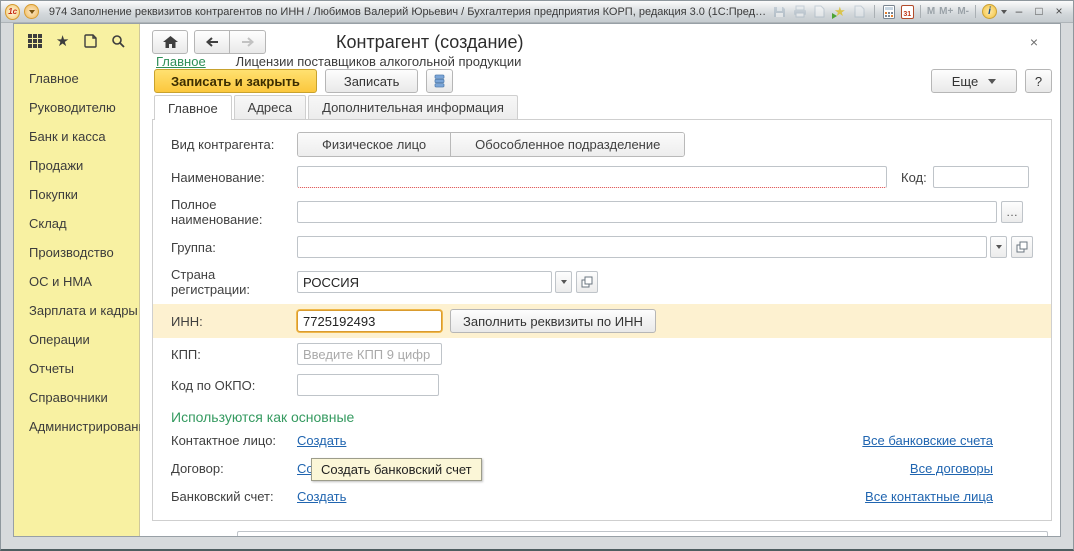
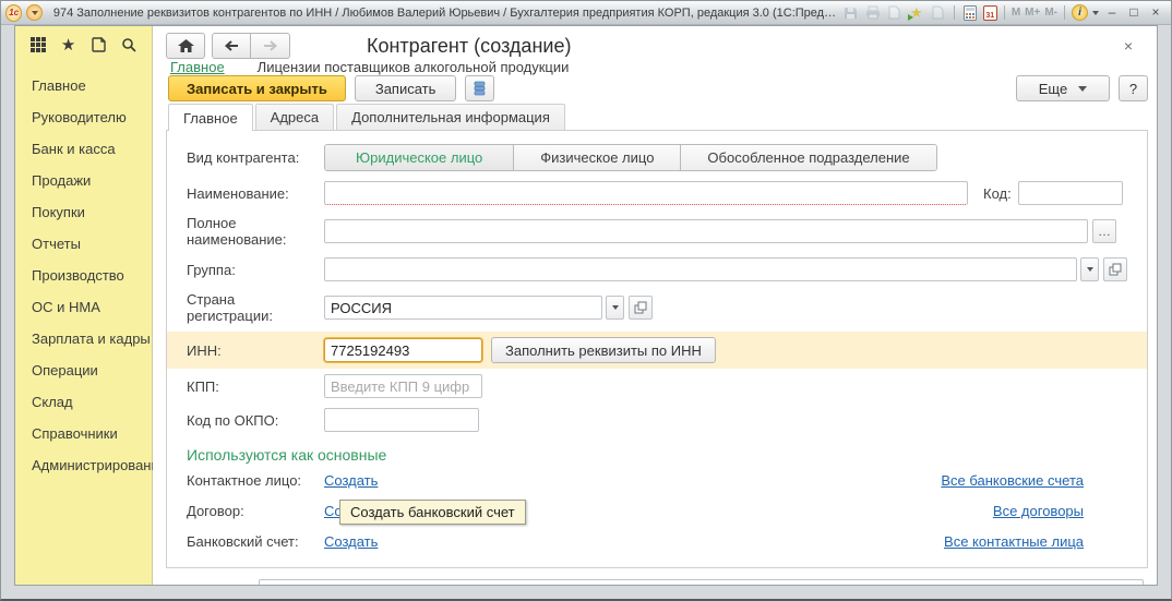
  1с
  974 Заполнение реквизитов контрагентов по ИНН / Любимов Валерий Юрьевич / Бухгалтерия предприятия КОРП, редакция 3.0 (1С:Предпр
  ★
  M
  M+
  M-
  i
  –
  □
  ×
  ★
  Главное
  Руководителю
  Банк и касса
  Продажи
  Покупки
- Склад
+ Отчеты
  Производство
  ОС и НМА
  Зарплата и кадры
  Операции
- Отчеты
+ Склад
  Справочники
  Администрирован
  Контрагент (создание)
  ×
  Главное
  Лицензии поставщиков алкогольной продукции
  Записать и закрыть
  Записать
  Еще
  ?
  Главное
  Адреса
  Дополнительная информация
  Вид контрагента:
+ Юридическое лицо
  Физическое лицо
  Обособленное подразделение
  Наименование:
  Код:
  Полное наименование:
  …
  Группа:
  Страна регистрации:
  РОССИЯ
  ИНН:
  7725192493
  Заполнить реквизиты по ИНН
  КПП:
  Введите КПП 9 цифр
  Код по ОКПО:
  Используются как основные
  Контактное лицо:
  Создать
  Все банковские счета
  Договор:
  Все договоры
  Создать банковский счет
  Банковский счет:
  Создать
  Все контактные лица
